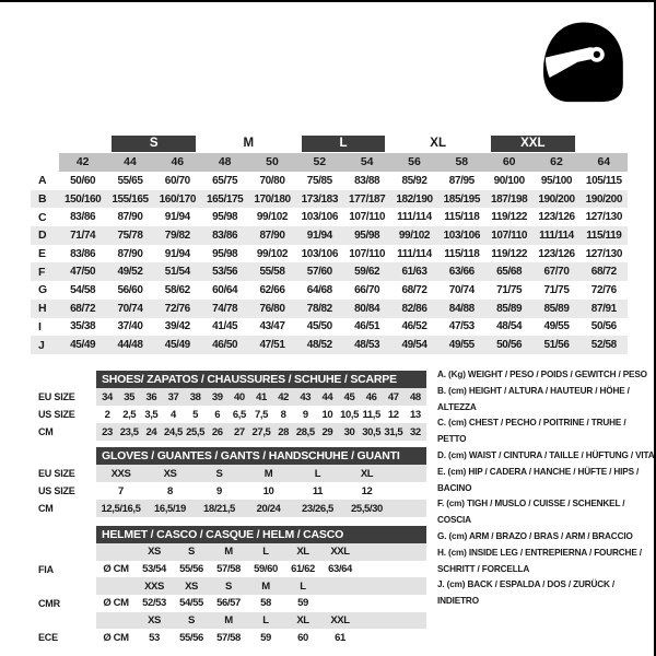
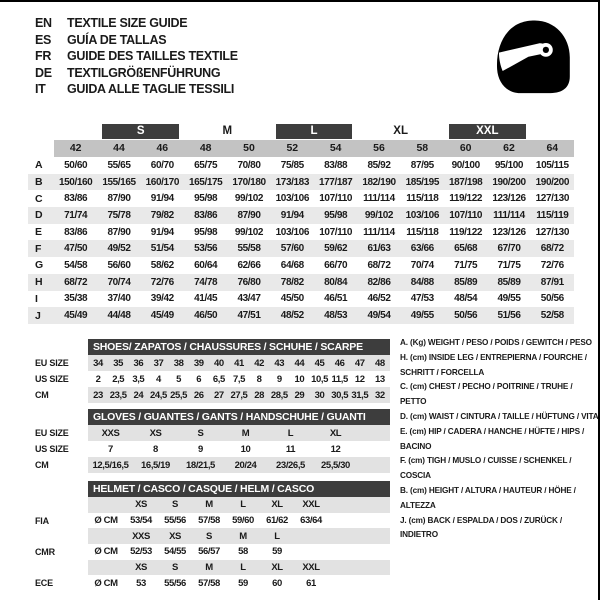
+ EN
+ TEXTILE SIZE GUIDE
+ ES
+ GUÍA DE TALLAS
+ FR
+ GUIDE DES TAILLES TEXTILE
+ DE
+ TEXTILGRÖßENFÜHRUNG
+ IT
+ GUIDA ALLE TAGLIE TESSILI
  S
  M
  L
  XL
  XXL
  42
  44
  46
  48
  50
  52
  54
  56
  58
  60
  62
  64
  A
  50/60
  55/65
  60/70
  65/75
  70/80
  75/85
  83/88
  85/92
  87/95
  90/100
  95/100
  105/115
  B
  150/160
  155/165
  160/170
  165/175
  170/180
  173/183
  177/187
  182/190
  185/195
  187/198
  190/200
  190/200
  C
  83/86
  87/90
  91/94
  95/98
  99/102
  103/106
  107/110
  111/114
  115/118
  119/122
  123/126
  127/130
  D
  71/74
  75/78
  79/82
  83/86
  87/90
  91/94
  95/98
  99/102
  103/106
  107/110
  111/114
  115/119
  E
  83/86
  87/90
  91/94
  95/98
  99/102
  103/106
  107/110
  111/114
  115/118
  119/122
  123/126
  127/130
  F
  47/50
  49/52
  51/54
  53/56
  55/58
  57/60
  59/62
  61/63
  63/66
  65/68
  67/70
  68/72
  G
  54/58
  56/60
  58/62
  60/64
  62/66
  64/68
  66/70
  68/72
  70/74
  71/75
  71/75
  72/76
  H
  68/72
  70/74
  72/76
  74/78
  76/80
  78/82
  80/84
  82/86
  84/88
  85/89
  85/89
  87/91
  I
  35/38
  37/40
  39/42
  41/45
  43/47
  45/50
  46/51
  46/52
  47/53
  48/54
  49/55
  50/56
  J
  45/49
  44/48
  45/49
  46/50
  47/51
  48/52
  48/53
  49/54
  49/55
  50/56
  51/56
  52/58
  SHOES/ ZAPATOS / CHAUSSURES / SCHUHE / SCARPE
  EU SIZE
  34
  35
  36
  37
  38
  39
  40
  41
  42
  43
  44
  45
  46
  47
  48
  US SIZE
  2
  2,5
  3,5
  4
  5
  6
  6,5
  7,5
  8
  9
  10
  10,5
  11,5
  12
  13
  CM
  23
  23,5
  24
  24,5
  25,5
  26
  27
  27,5
  28
  28,5
  29
  30
  30,5
  31,5
  32
  GLOVES / GUANTES / GANTS / HANDSCHUHE / GUANTI
  EU SIZE
  XXS
  XS
  S
  M
  L
  XL
  US SIZE
  7
  8
  9
  10
  11
  12
  CM
  12,5/16,5
  16,5/19
  18/21,5
  20/24
  23/26,5
  25,5/30
  HELMET / CASCO / CASQUE / HELM / CASCO
  XS
  S
  M
  L
  XL
  XXL
  FIA
  Ø CM
  53/54
  55/56
  57/58
  59/60
  61/62
  63/64
  XXS
  XS
  S
  M
  L
  CMR
  Ø CM
  52/53
  54/55
  56/57
  58
  59
  XS
  S
  M
  L
  XL
  XXL
  ECE
  Ø CM
  53
  55/56
  57/58
  59
  60
  61
  A. (Kg) WEIGHT / PESO / POIDS / GEWITCH / PESO
- B. (cm) HEIGHT / ALTURA / HAUTEUR / HÖHE / ALTEZZA
+ H. (cm) INSIDE LEG / ENTREPIERNA / FOURCHE / SCHRITT / FORCELLA
  C. (cm) CHEST / PECHO / POITRINE / TRUHE / PETTO
  D. (cm) WAIST / CINTURA / TAILLE / HÜFTUNG / VITA
  E. (cm) HIP / CADERA / HANCHE / HÜFTE / HIPS / BACINO
  F. (cm) TIGH / MUSLO / CUISSE / SCHENKEL / COSCIA
- G. (cm) ARM / BRAZO / BRAS / ARM / BRACCIO
- H. (cm) INSIDE LEG / ENTREPIERNA / FOURCHE / SCHRITT / FORCELLA
+ B. (cm) HEIGHT / ALTURA / HAUTEUR / HÖHE / ALTEZZA
  J. (cm) BACK / ESPALDA / DOS / ZURÜCK / INDIETRO
